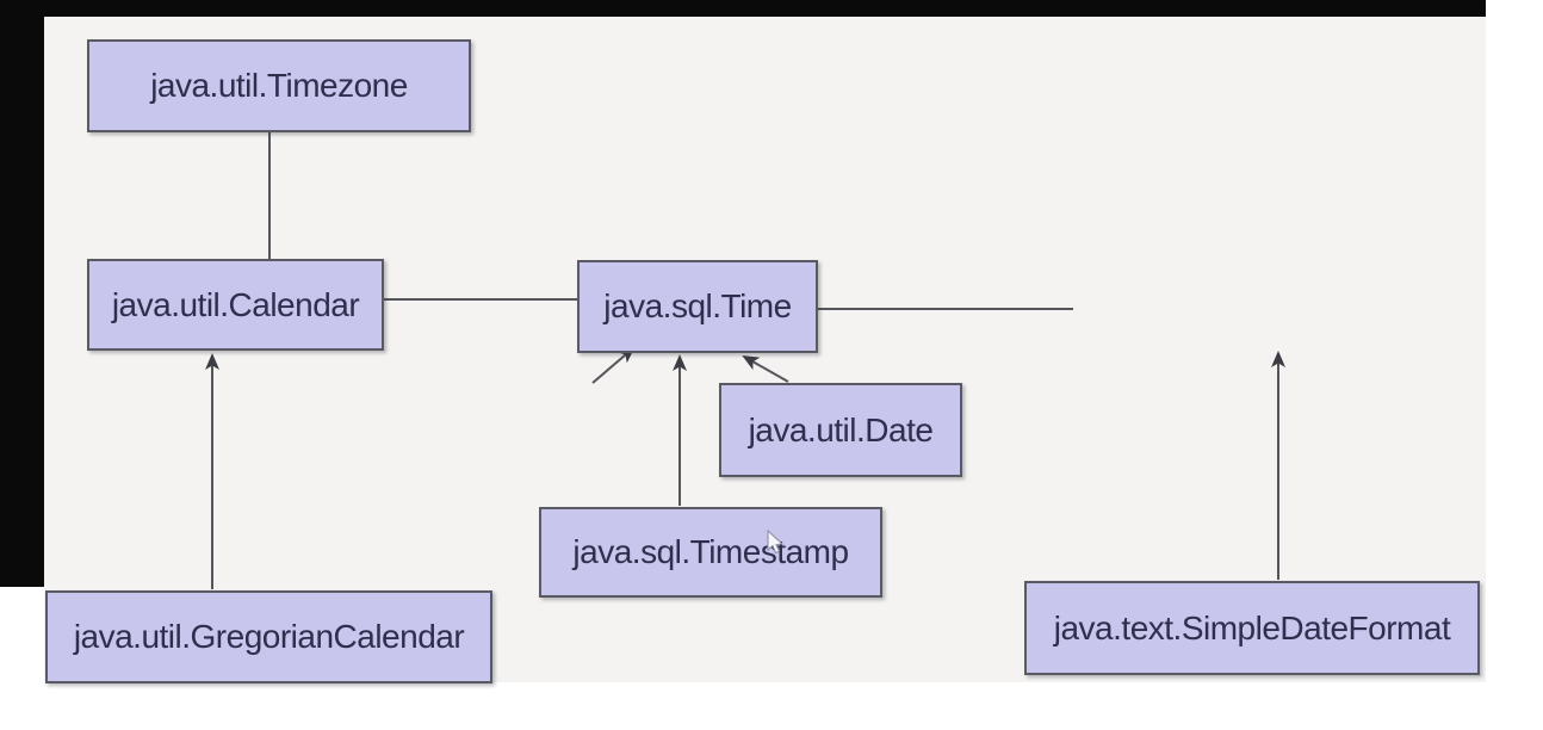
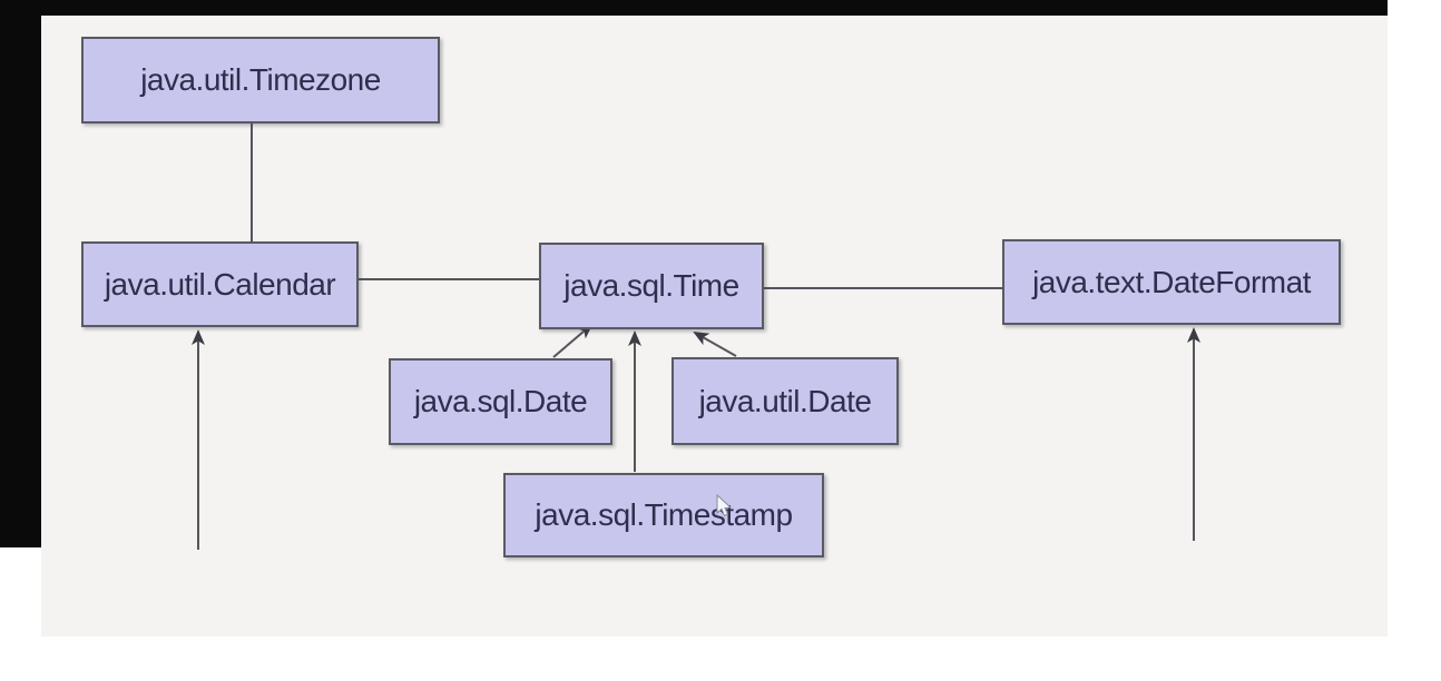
  java.util.Timezone
  java.util.Calendar
  java.sql.Time
+ java.text.DateFormat
+ java.sql.Date
  java.util.Date
  java.sql.Timestamp
- java.util.GregorianCalendar
- java.text.SimpleDateFormat
